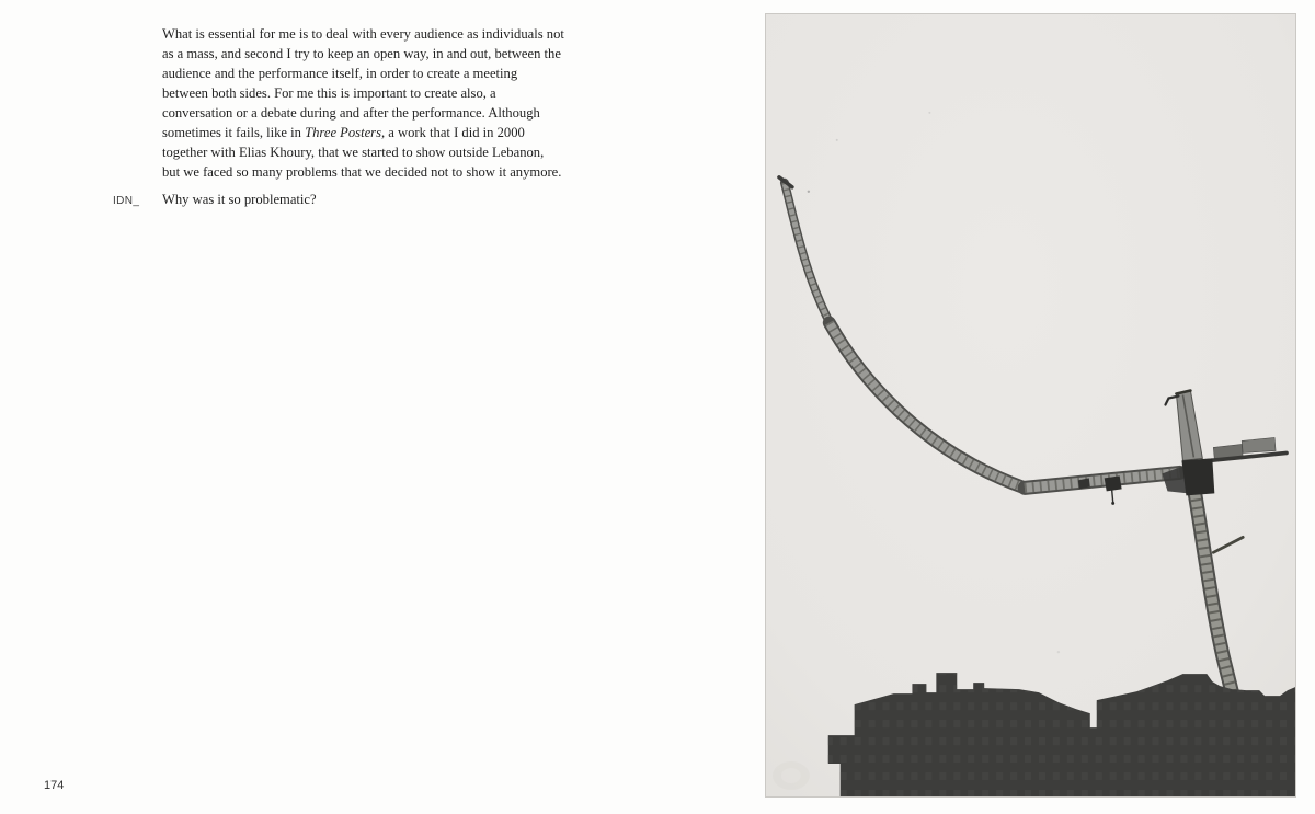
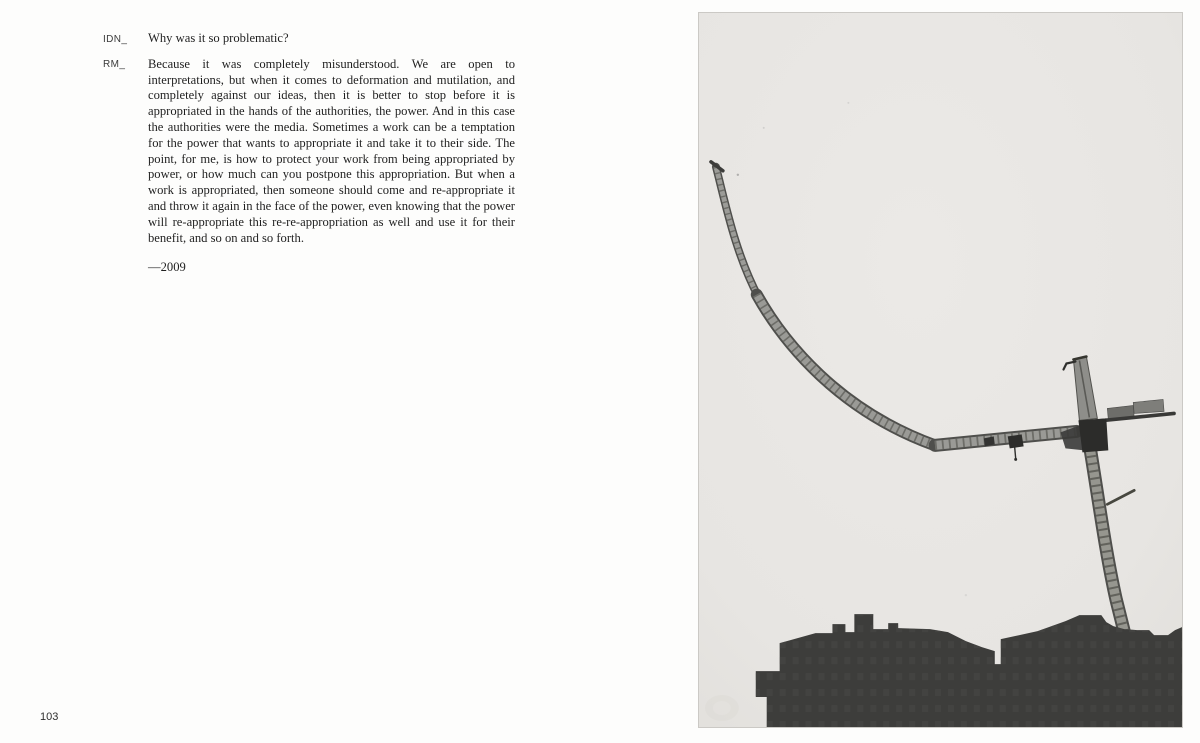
- What is essential for me is to deal with every audience as individuals not as a mass, and second I try to keep an open way, in and out, between the audience and the performance itself, in order to create a meeting between both sides. For me this is important to create also, a conversation or a debate during and after the performance. Although sometimes it fails, like in Three Posters, a work that I did in 2000 together with Elias Khoury, that we started to show outside Lebanon, but we faced so many problems that we decided not to show it anymore.
  IDN_
  Why was it so problematic?
+ RM_
+ Because it was completely misunderstood. We are open to interpretations, but when it comes to deformation and mutilation, and completely against our ideas, then it is better to stop before it is appropriated in the hands of the authorities, the power. And in this case the authorities were the media. Sometimes a work can be a temptation for the power that wants to appropriate it and take it to their side. The point, for me, is how to protect your work from being appropriated by power, or how much can you postpone this appropriation. But when a work is appropriated, then someone should come and re-appropriate it and throw it again in the face of the power, even knowing that the power will re-appropriate this re-re-appropriation as well and use it for their benefit, and so on and so forth.
+ —2009
- 174
+ 103
